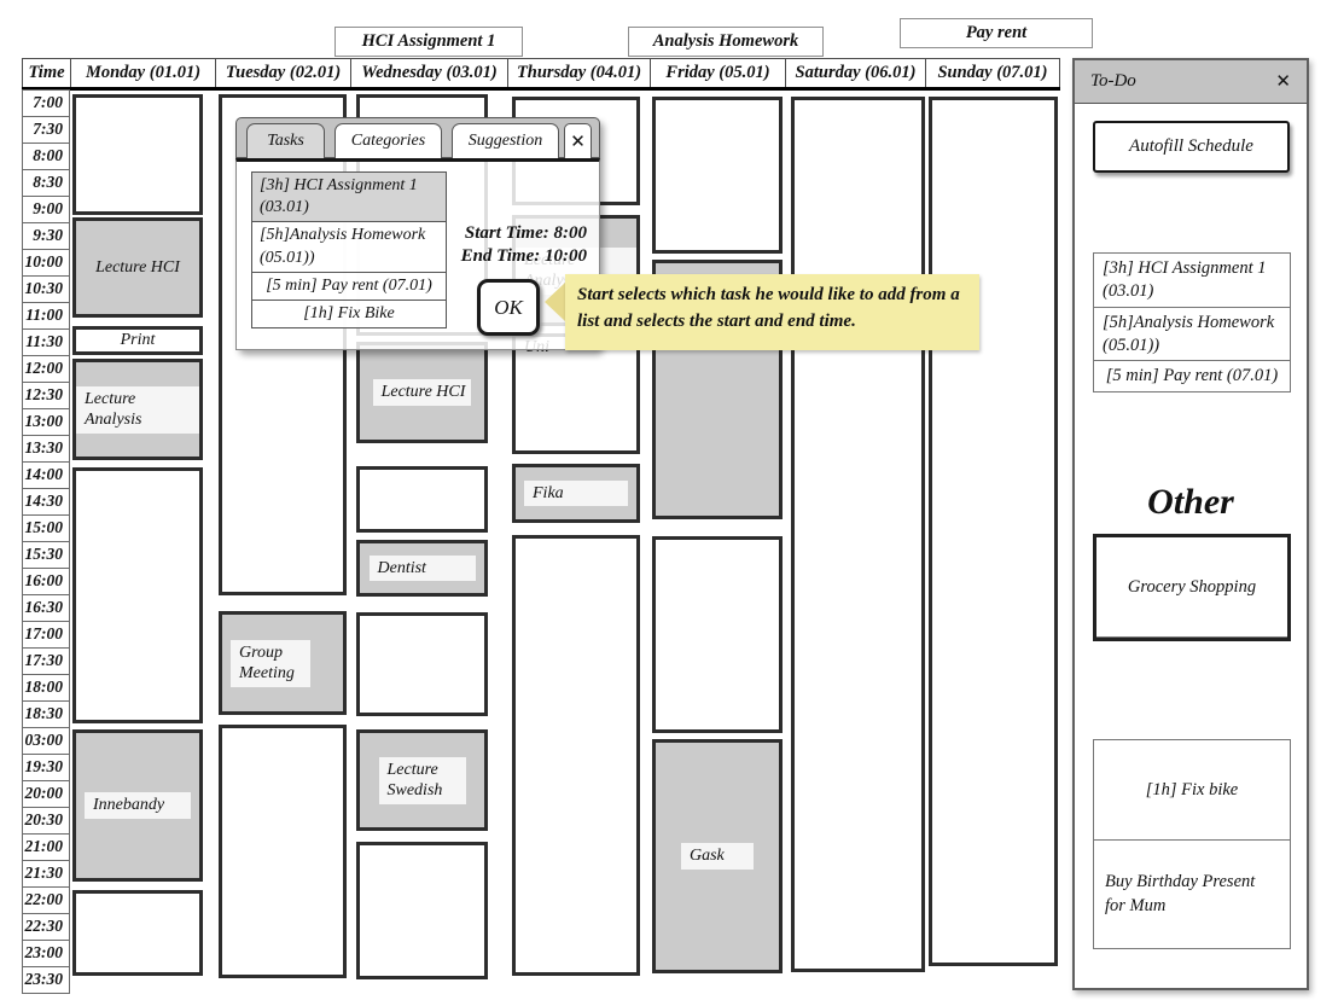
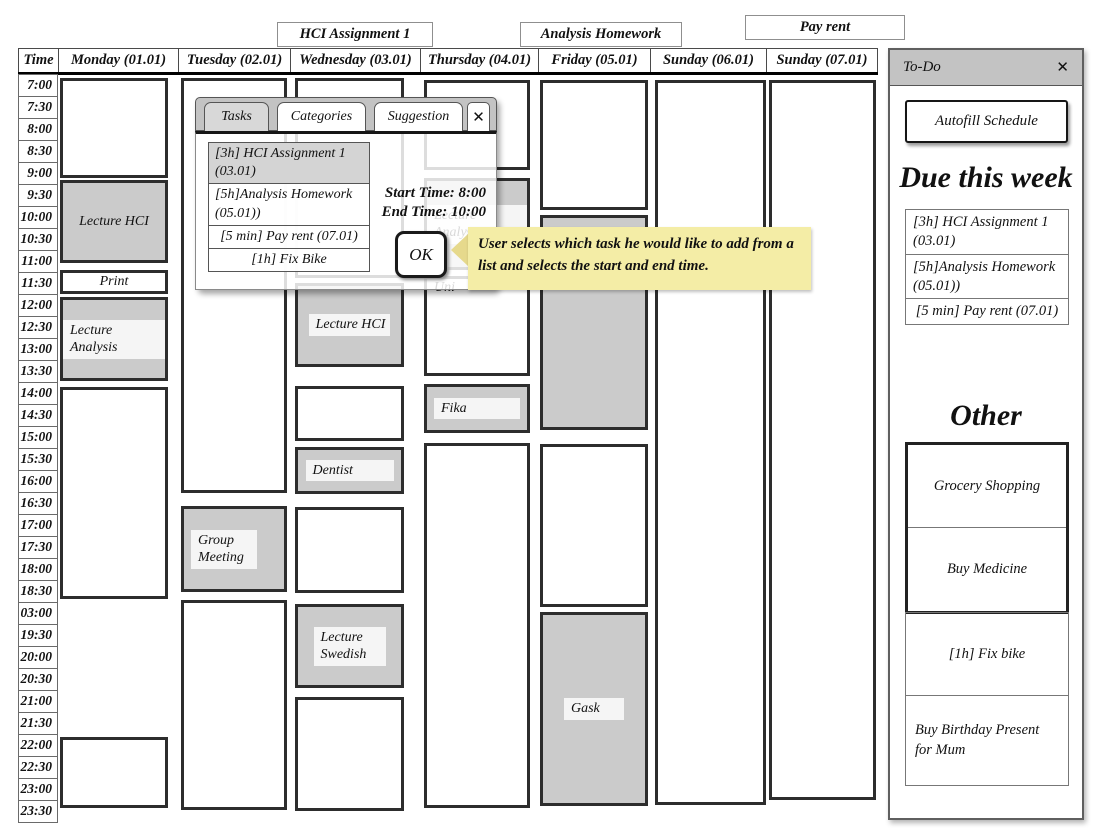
  HCI Assignment 1
  Analysis Homework
  Pay rent
  Time
  Monday (01.01)
  Tuesday (02.01)
  Wednesday (03.01)
  Thursday (04.01)
  Friday (05.01)
- Saturday (06.01)
+ Sunday (06.01)
  Sunday (07.01)
  Tasks
  Categories
  Suggestion
  ✕
  [3h] HCI Assignment 1 (03.01)
  [5h]Analysis Homework (05.01))
  [5 min] Pay rent (07.01)
  [1h] Fix Bike
  Start Time: 8:00
  End Time: 10:00
  OK
- Start selects which task he would like to add from a list and selects the start and end time.
+ User selects which task he would like to add from a list and selects the start and end time.
  To-Do
  ✕
  Autofill Schedule
+ Due this week
  [3h] HCI Assignment 1 (03.01)
  [5h]Analysis Homework (05.01))
  [5 min] Pay rent (07.01)
  Other
  Grocery Shopping
+ Buy Medicine
  [1h] Fix bike
  Buy Birthday Present for Mum
  7:00
  7:30
  8:00
  8:30
  9:00
  9:30
  10:00
  10:30
  11:00
  11:30
  12:00
  12:30
  13:00
  13:30
  14:00
  14:30
  15:00
  15:30
  16:00
  16:30
  17:00
  17:30
  18:00
  18:30
  03:00
  19:30
  20:00
  20:30
  21:00
  21:30
  22:00
  22:30
  23:00
  23:30
  Lecture HCI
  Print
  Lecture Analysis
- Innebandy
  Group Meeting
  Lecture HCI
  Dentist
  Lecture Swedish
  Lecture naly
  Uni
  Fika
  Gask
